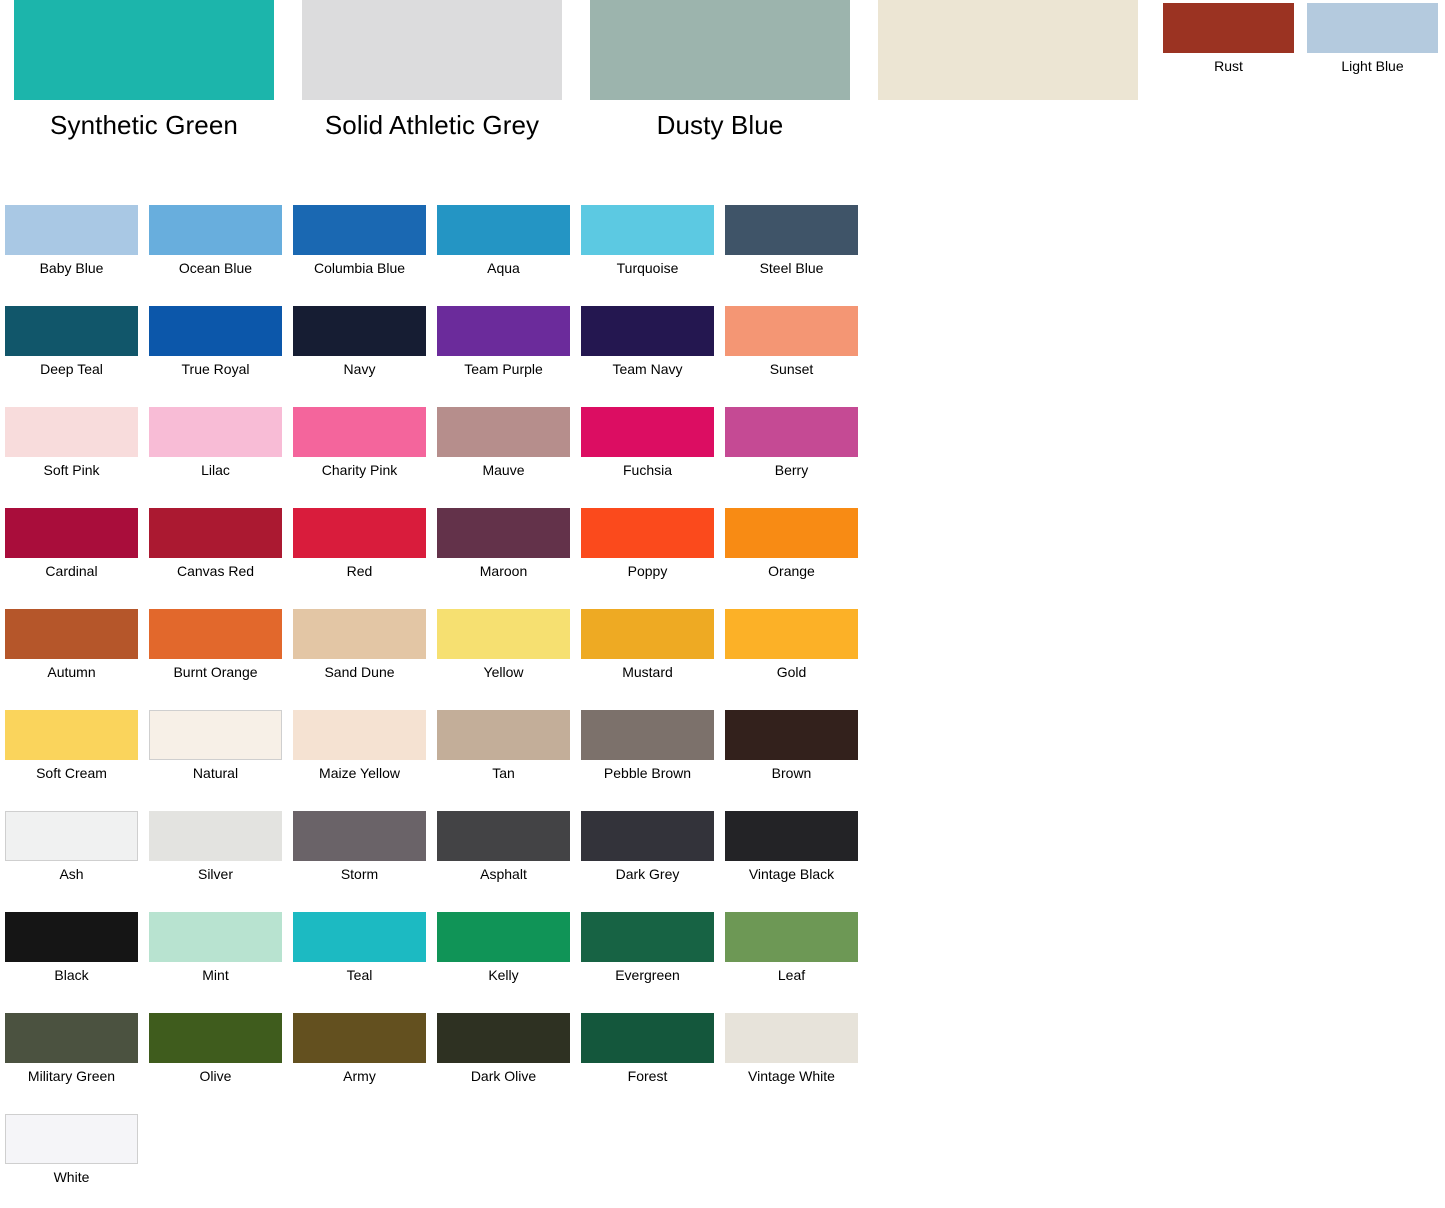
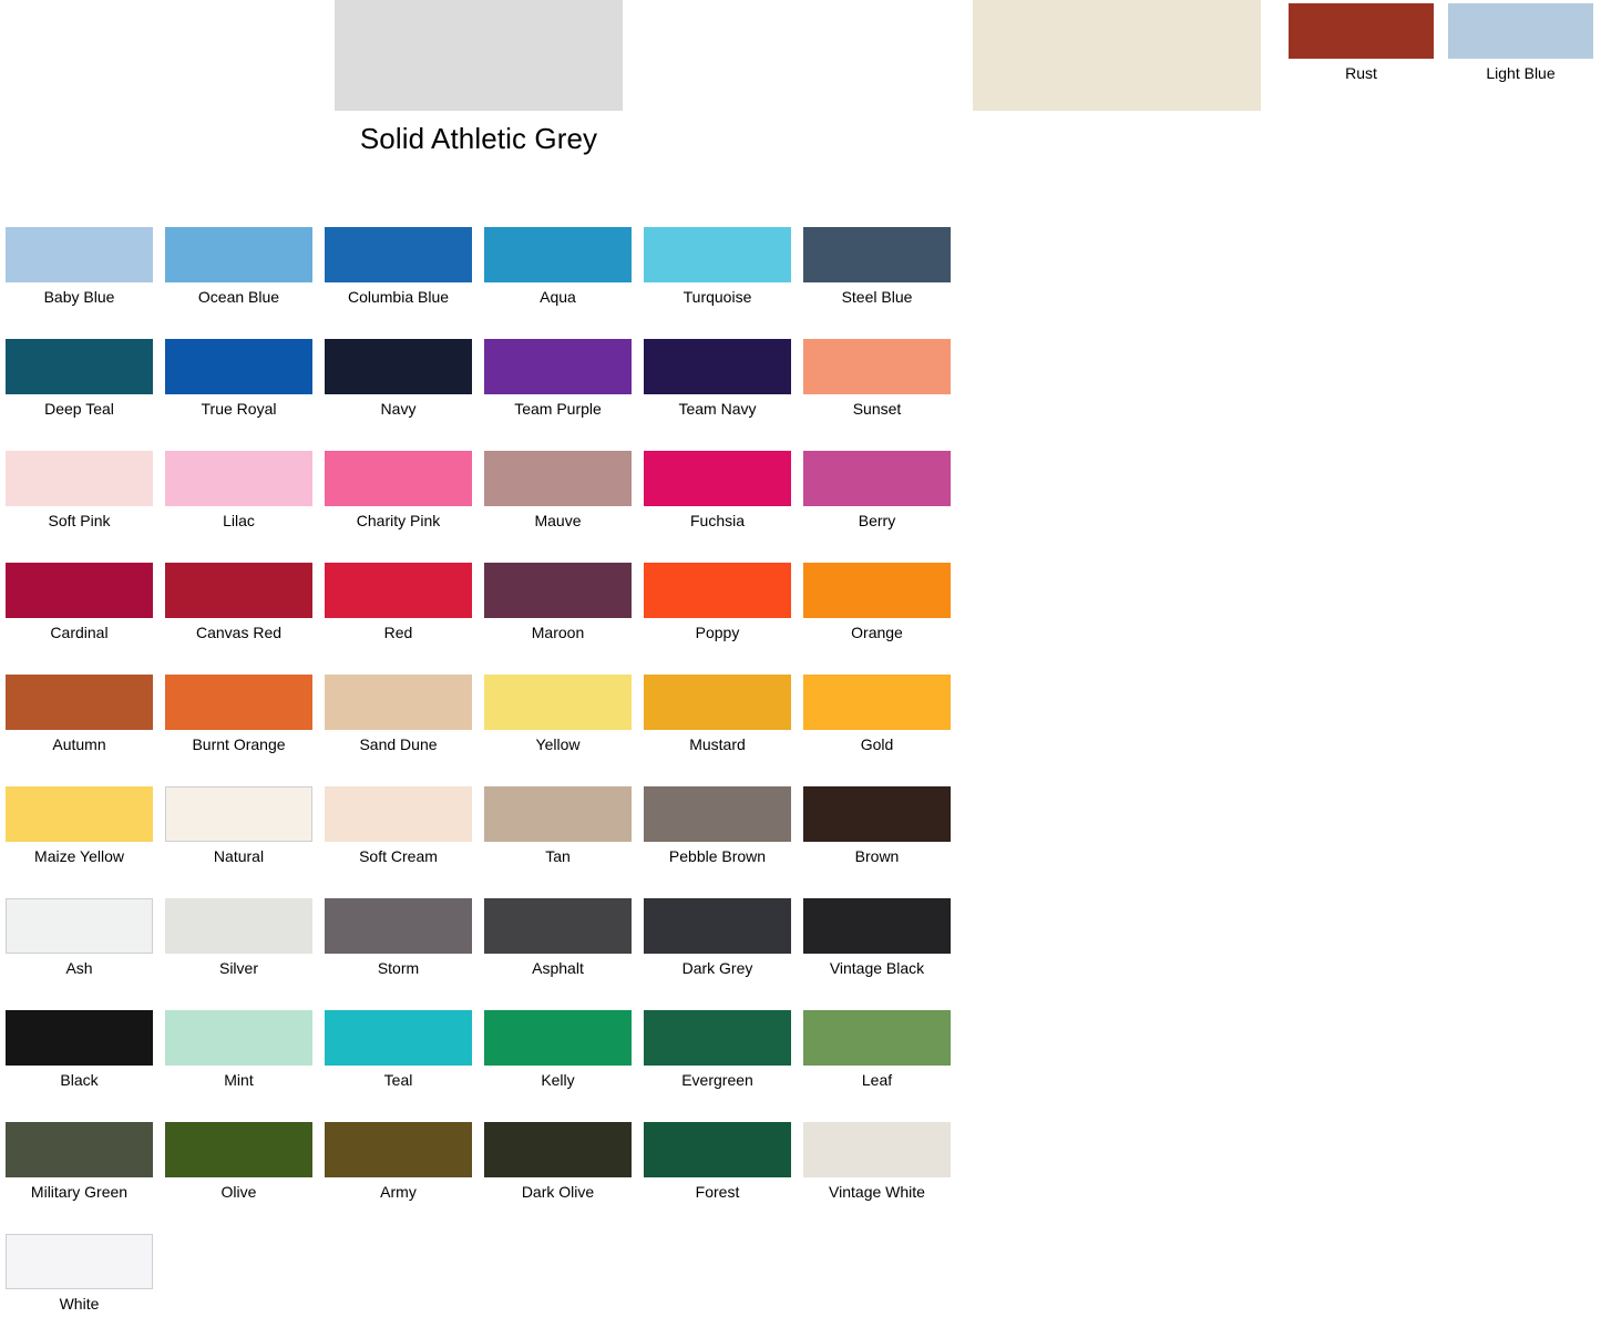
- Synthetic Green
  Solid Athletic Grey
- Dusty Blue
  Rust
  Light Blue
  Baby Blue
  Ocean Blue
  Columbia Blue
  Aqua
  Turquoise
  Steel Blue
  Deep Teal
  True Royal
  Navy
  Team Purple
  Team Navy
  Sunset
  Soft Pink
  Lilac
  Charity Pink
  Mauve
  Fuchsia
  Berry
  Cardinal
  Canvas Red
  Red
  Maroon
  Poppy
  Orange
  Autumn
  Burnt Orange
  Sand Dune
  Yellow
  Mustard
  Gold
- Soft Cream
+ Maize Yellow
  Natural
- Maize Yellow
+ Soft Cream
  Tan
  Pebble Brown
  Brown
  Ash
  Silver
  Storm
  Asphalt
  Dark Grey
  Vintage Black
  Black
  Mint
  Teal
  Kelly
  Evergreen
  Leaf
  Military Green
  Olive
  Army
  Dark Olive
  Forest
  Vintage White
  White
